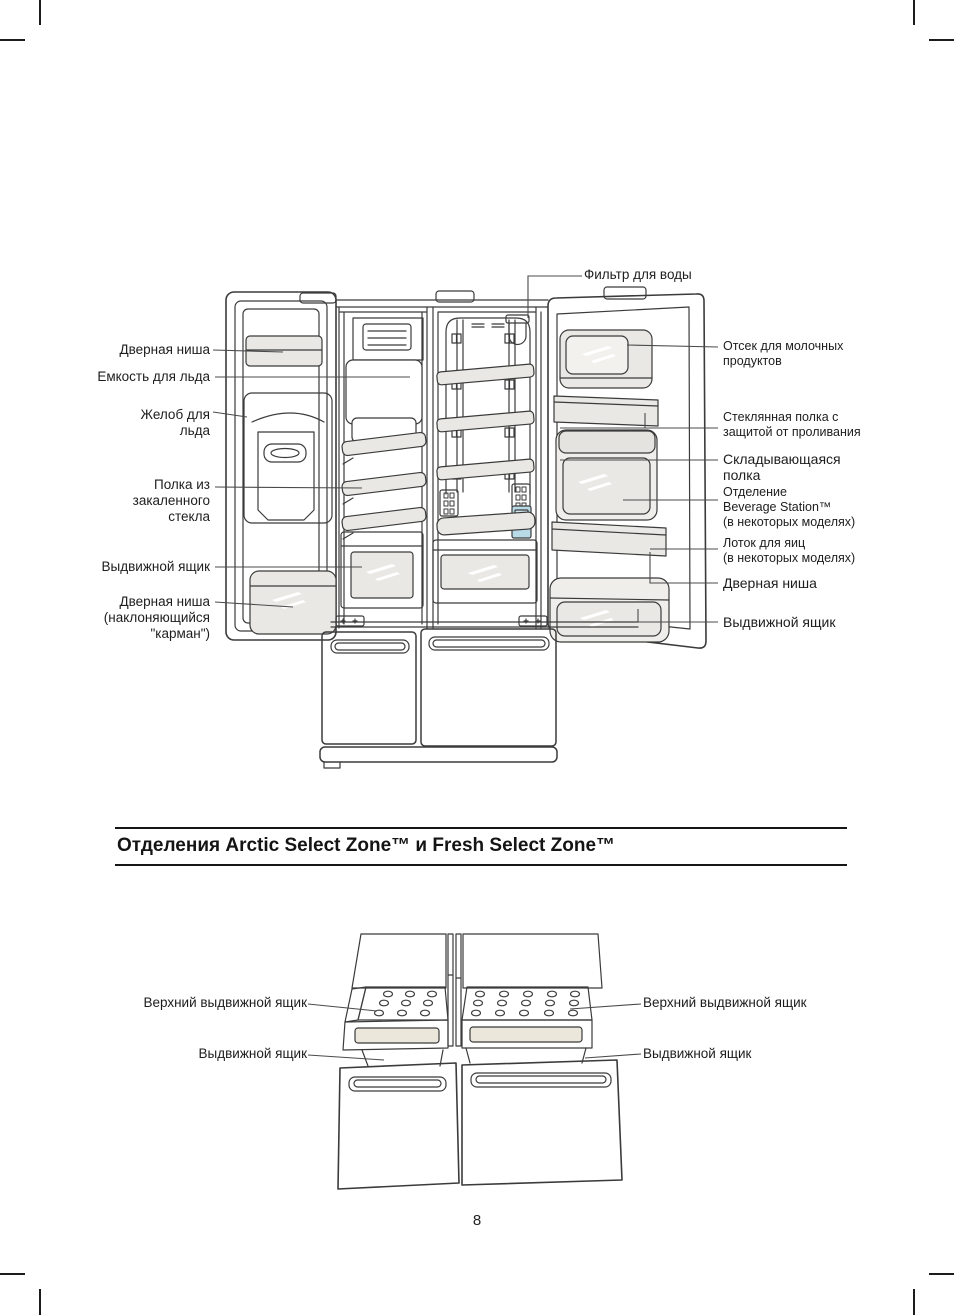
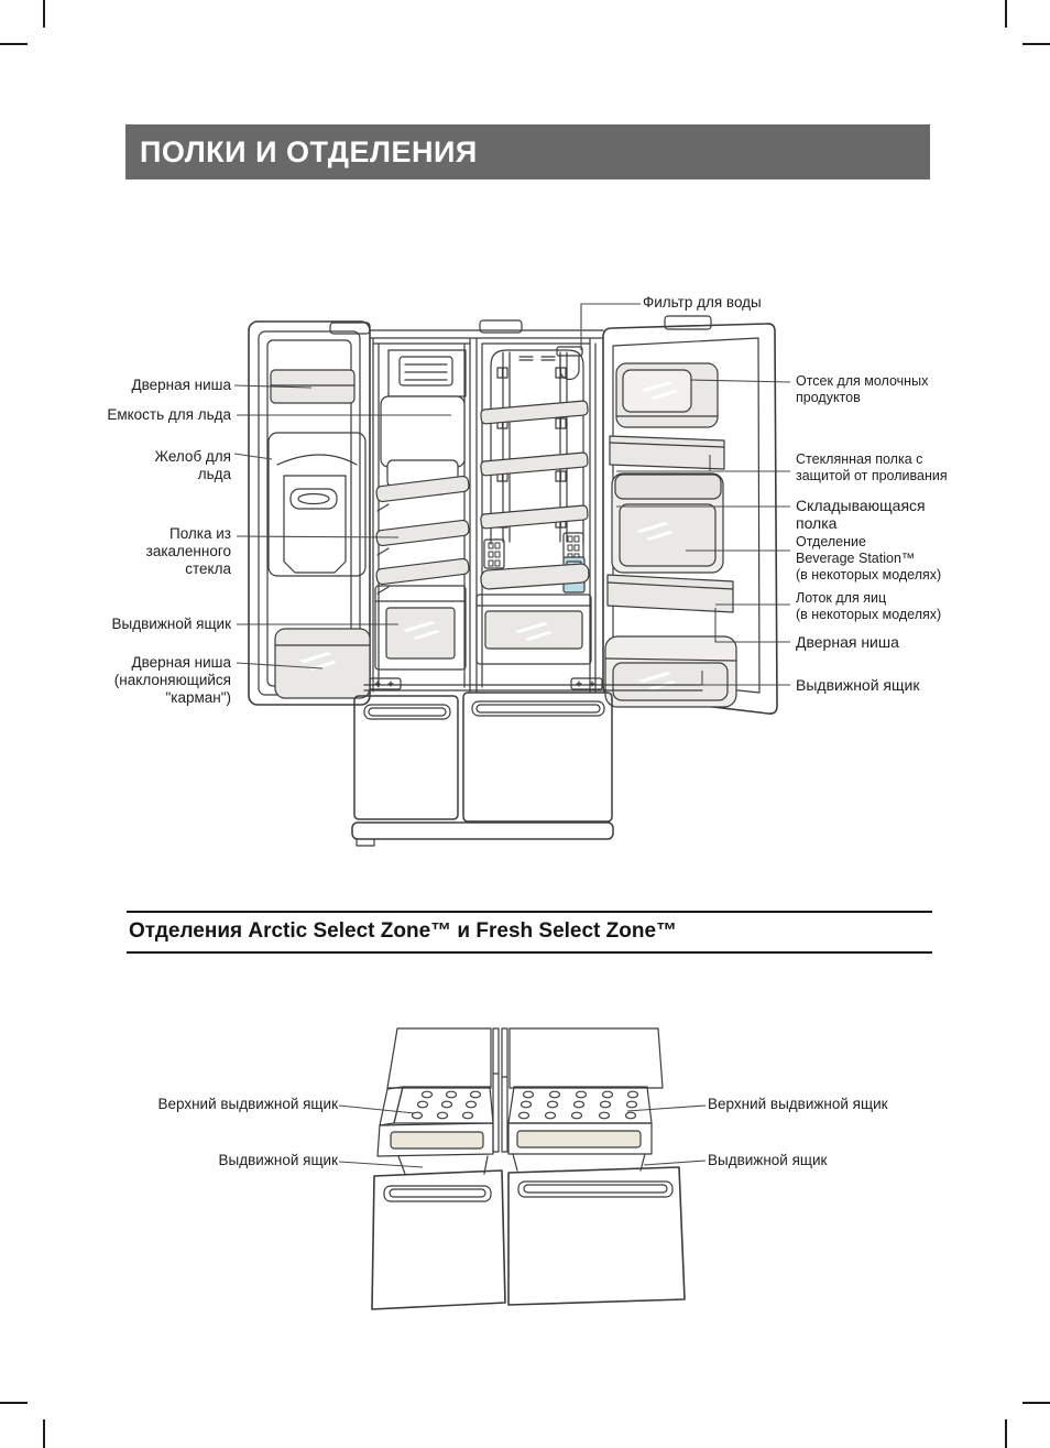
+ ПОЛКИ И ОТДЕЛЕНИЯ
  Фильтр для воды
  Дверная ниша
  Емкость для льда
  Желоб для
  льда
  Полка из
  закаленного
  стекла
  Выдвижной ящик
  Дверная ниша
  (наклоняющийся
  "карман")
  Отсек для молочных
  продуктов
  Стеклянная полка с
  защитой от проливания
  Складывающаяся
  полка
  Отделение
  Beverage Station™
  (в некоторых моделях)
  Лоток для яиц
  (в некоторых моделях)
  Дверная ниша
  Выдвижной ящик
  Отделения Arctic Select Zone™ и Fresh Select Zone™
  Верхний выдвижной ящик
  Выдвижной ящик
  Верхний выдвижной ящик
  Выдвижной ящик
- 8
